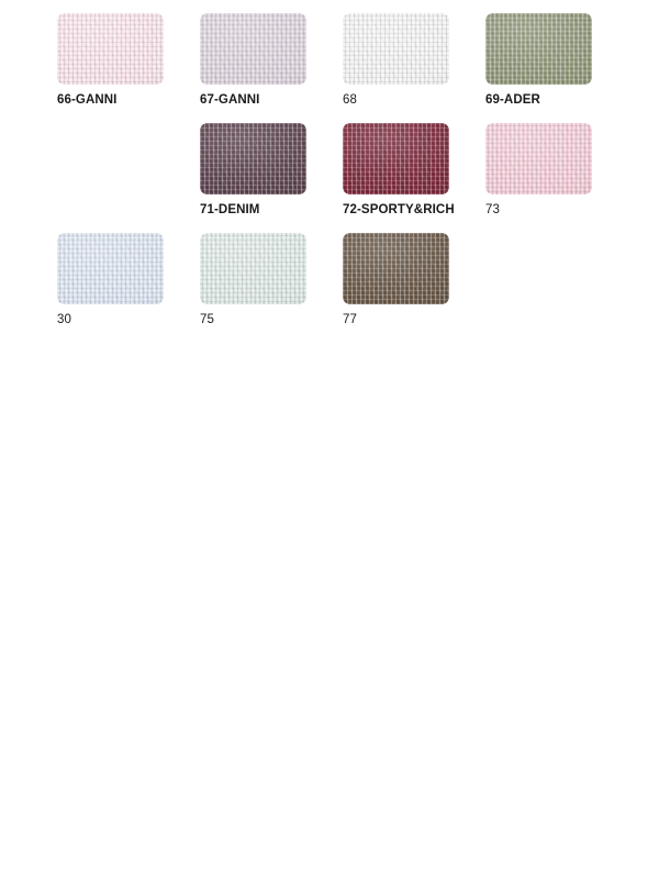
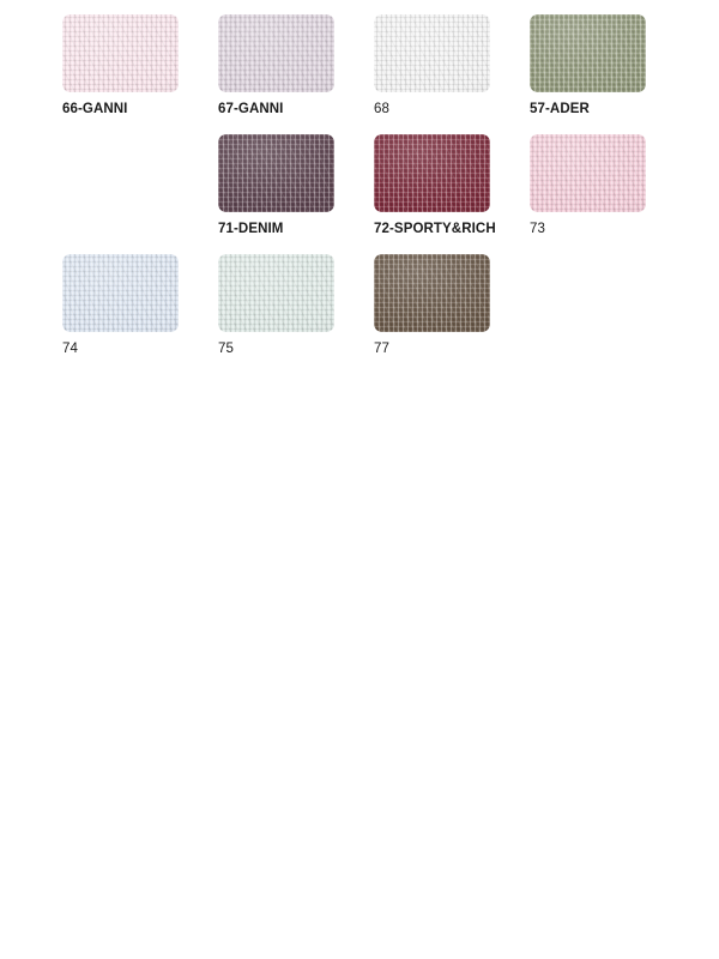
  66-GANNI
  67-GANNI
  68
- 69-ADER
+ 57-ADER
  71-DENIM
  72-SPORTY&RICH
  73
- 30
+ 74
  75
  77
